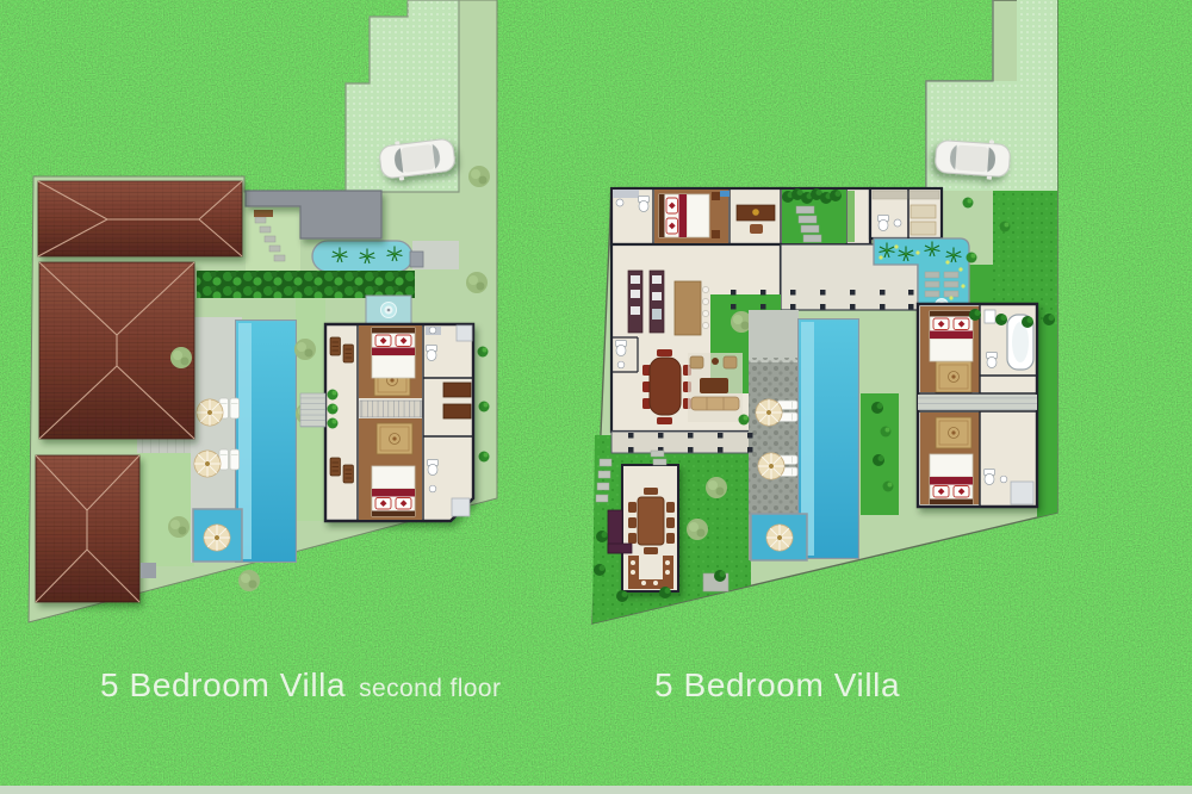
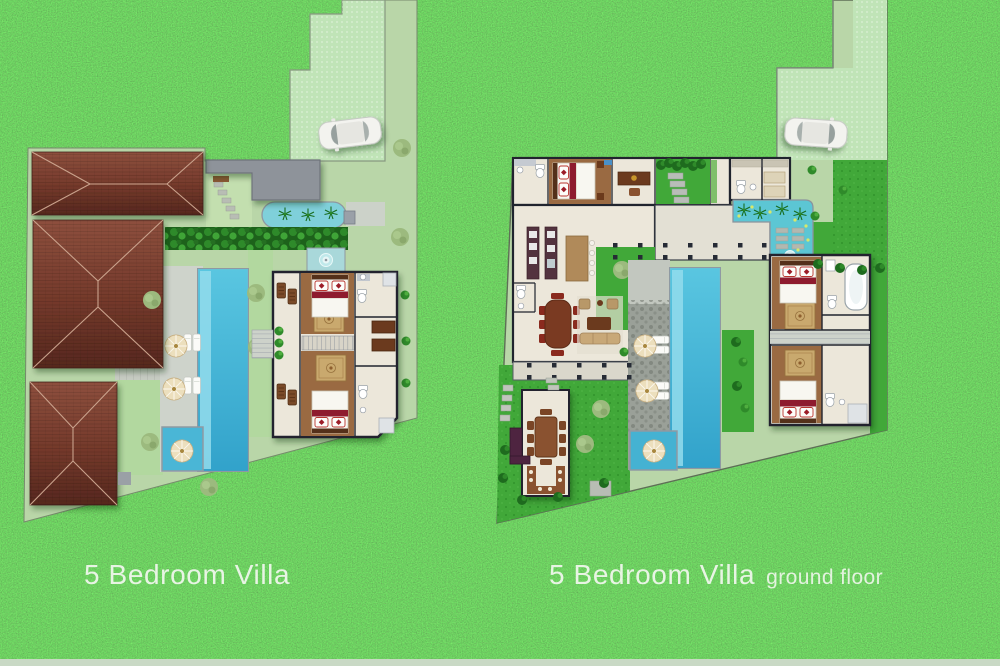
  5 Bedroom Villa
- second floor
  5 Bedroom Villa
+ ground floor
